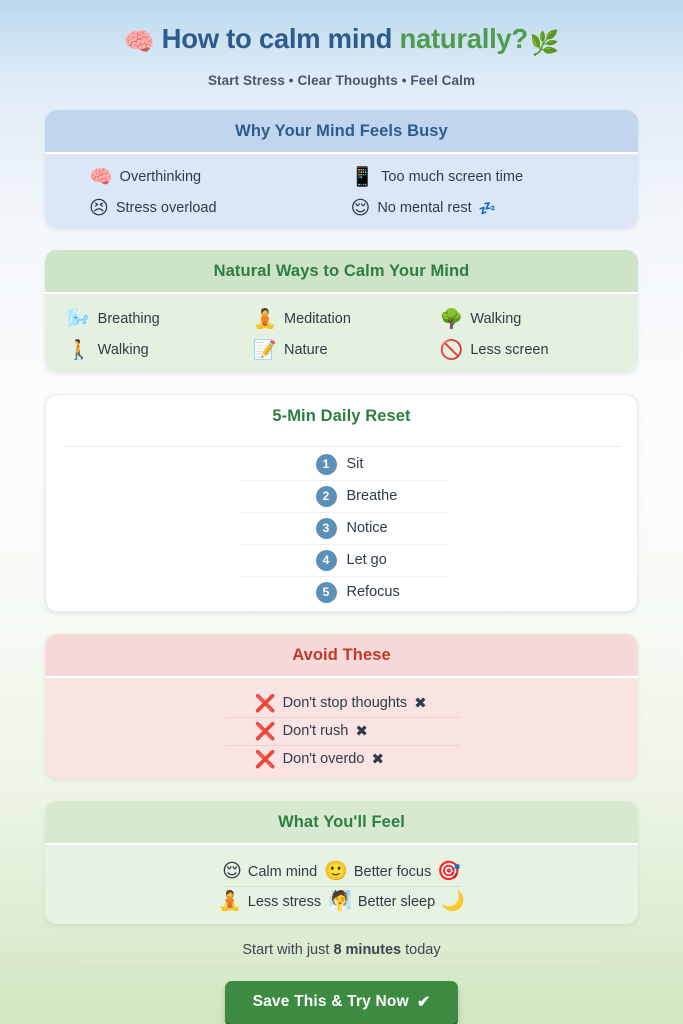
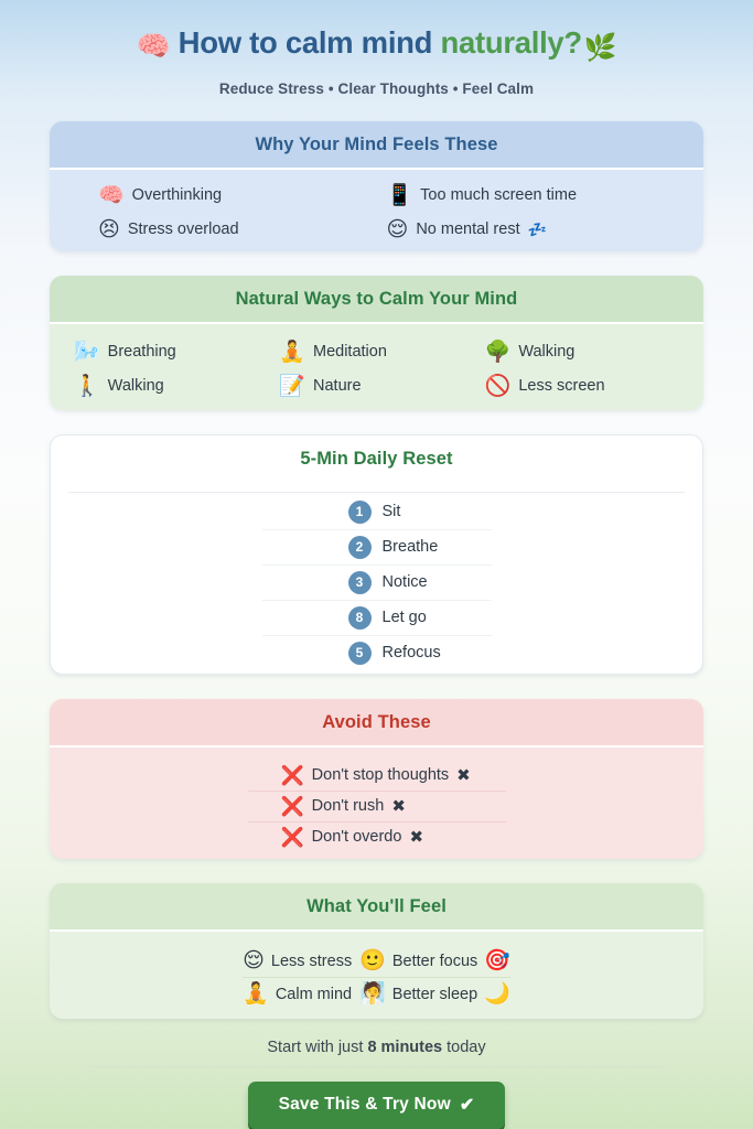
  🧠 How to calm mind naturally?🌿
- Start Stress • Clear Thoughts • Feel Calm
+ Reduce Stress • Clear Thoughts • Feel Calm
- Why Your Mind Feels Busy
+ Why Your Mind Feels These
  🧠
  Overthinking
  📱
  Too much screen time
  😣
  Stress overload
  😌
  No mental rest
  💤
  Natural Ways to Calm Your Mind
  🌬️
  Breathing
  🧘
  Meditation
  🌳
  Walking
  🚶
  Walking
  📝
  Nature
  🚫
  Less screen
  5-Min Daily Reset
  1
  Sit
  2
  Breathe
  3
  Notice
- 4
+ 8
  Let go
  5
  Refocus
  Avoid These
  ❌
  Don't stop thoughts
  ✖
  ❌
  Don't rush
  ✖
  ❌
  Don't overdo
  ✖
  What You'll Feel
  😌
- Calm mind
+ Less stress
  🙂
  Better focus
  🎯
  🧘
- Less stress
+ Calm mind
  🧖
  Better sleep
  🌙
  Start with just 8 minutes today
  Save This & Try Now
  ✔
